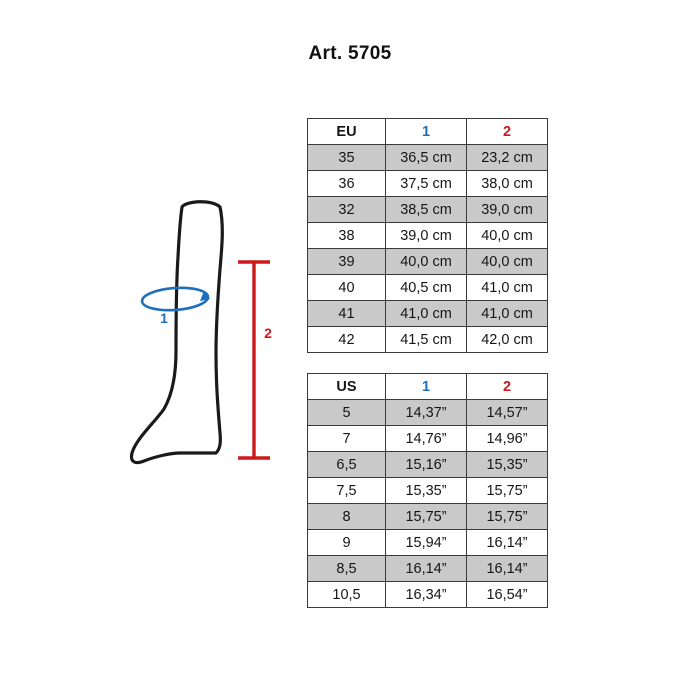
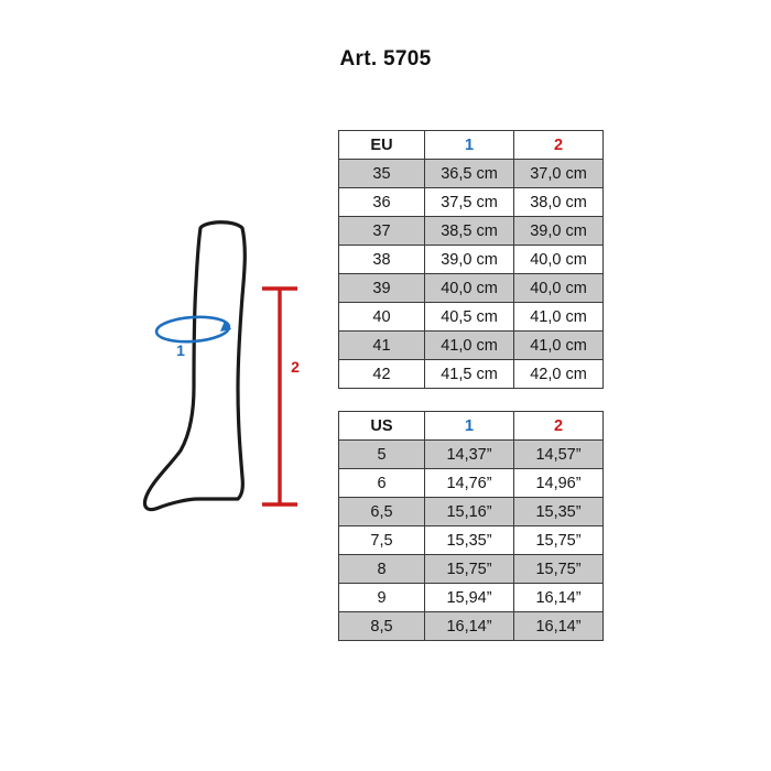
  Art. 5705
  1
  2
  EU	1	2
- 35	36,5 cm	23,2 cm
+ 35	36,5 cm	37,0 cm
  36	37,5 cm	38,0 cm
- 32	38,5 cm	39,0 cm
+ 37	38,5 cm	39,0 cm
  38	39,0 cm	40,0 cm
  39	40,0 cm	40,0 cm
  40	40,5 cm	41,0 cm
  41	41,0 cm	41,0 cm
  42	41,5 cm	42,0 cm
  US	1	2
  5	14,37”	14,57”
- 7	14,76”	14,96”
+ 6	14,76”	14,96”
  6,5	15,16”	15,35”
  7,5	15,35”	15,75”
  8	15,75”	15,75”
  9	15,94”	16,14”
  8,5	16,14”	16,14”
- 10,5	16,34”	16,54”
